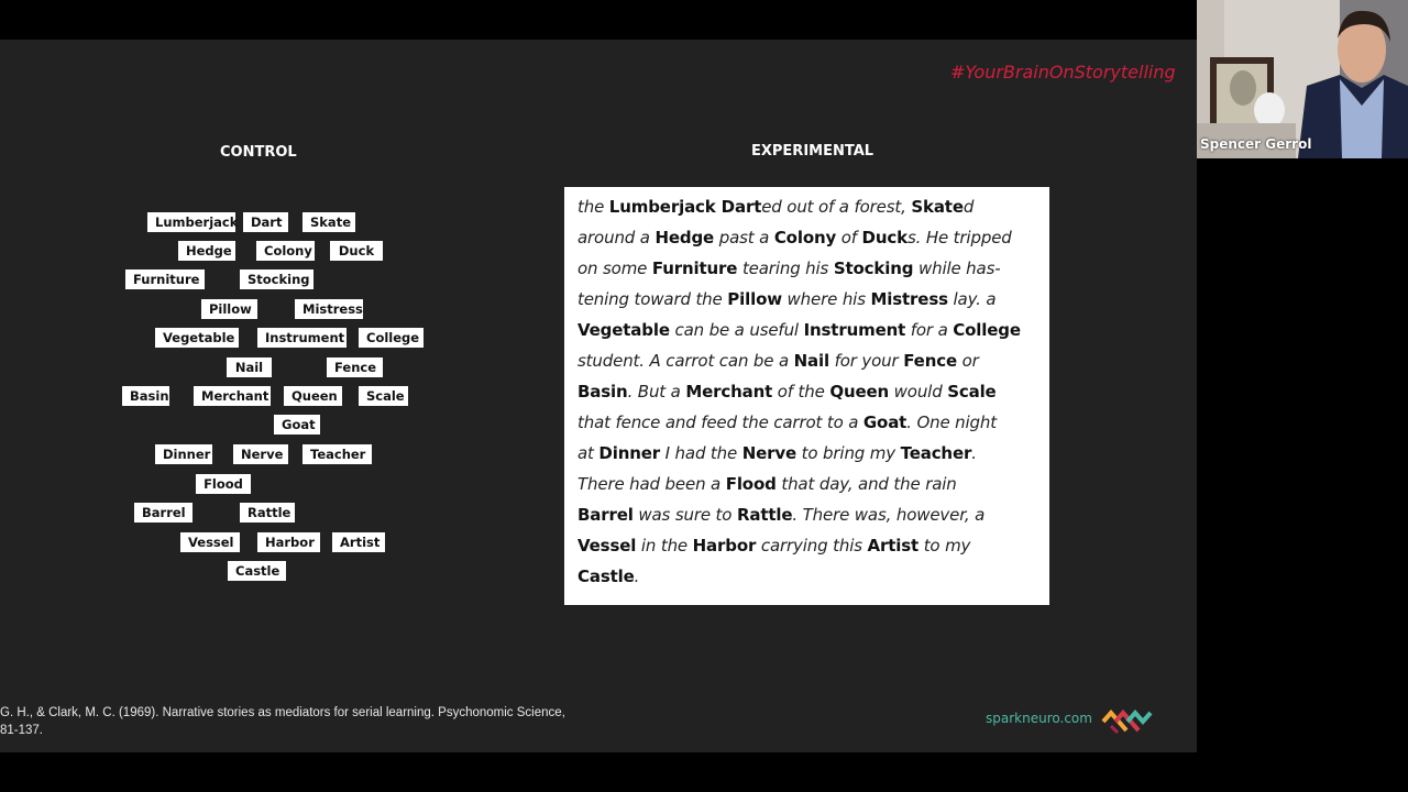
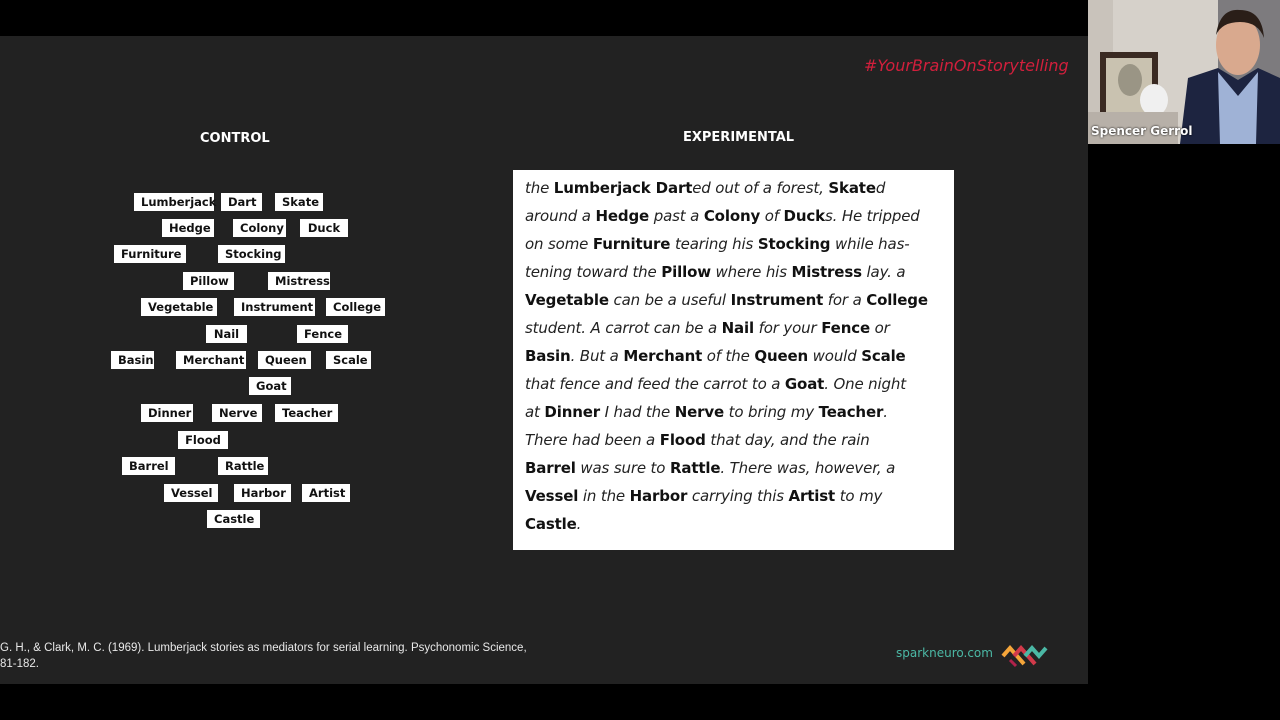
  #YourBrainOnStorytelling
  CONTROL
  EXPERIMENTAL
  Lumberjack
  Dart
  Skate
  Hedge
  Colony
  Duck
  Furniture
  Stocking
  Pillow
  Mistress
  Vegetable
  Instrument
  College
  Nail
  Fence
  Basin
  Merchant
  Queen
  Scale
  Goat
  Dinner
  Nerve
  Teacher
  Flood
  Barrel
  Rattle
  Vessel
  Harbor
  Artist
  Castle
  the Lumberjack Darted out of a forest, Skated
  around a Hedge past a Colony of Ducks. He tripped
  on some Furniture tearing his Stocking while has-
  tening toward the Pillow where his Mistress lay. a
  Vegetable can be a useful Instrument for a College
  student. A carrot can be a Nail for your Fence or
  Basin. But a Merchant of the Queen would Scale
  that fence and feed the carrot to a Goat. One night
  at Dinner I had the Nerve to bring my Teacher.
  There had been a Flood that day, and the rain
  Barrel was sure to Rattle. There was, however, a
  Vessel in the Harbor carrying this Artist to my
  Castle.
- G. H., & Clark, M. C. (1969). Narrative stories as mediators for serial learning. Psychonomic Science,
+ G. H., & Clark, M. C. (1969). Lumberjack stories as mediators for serial learning. Psychonomic Science,
- 81-137.
+ 81-182.
  sparkneuro.com
  Spencer Gerrol
